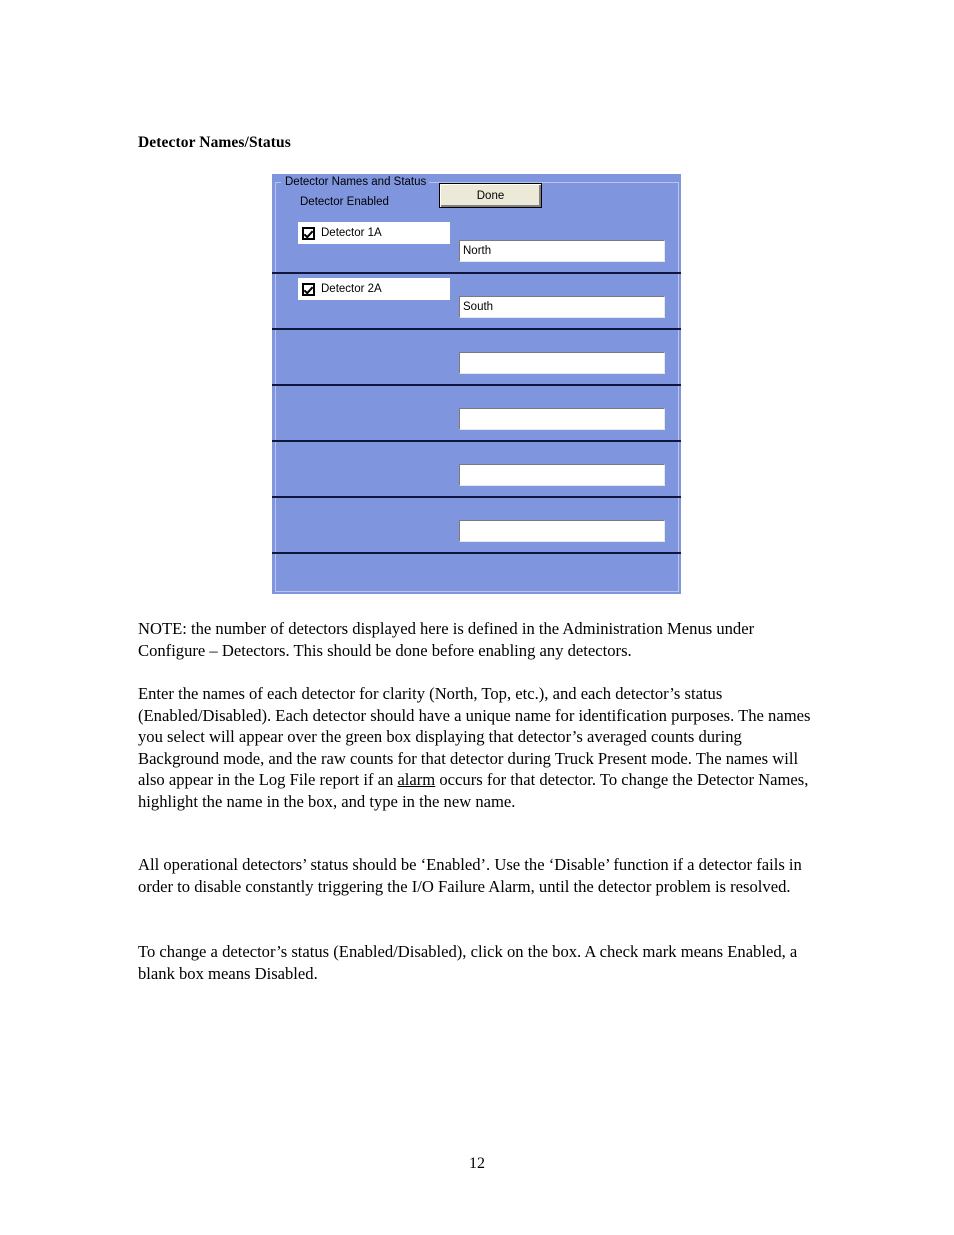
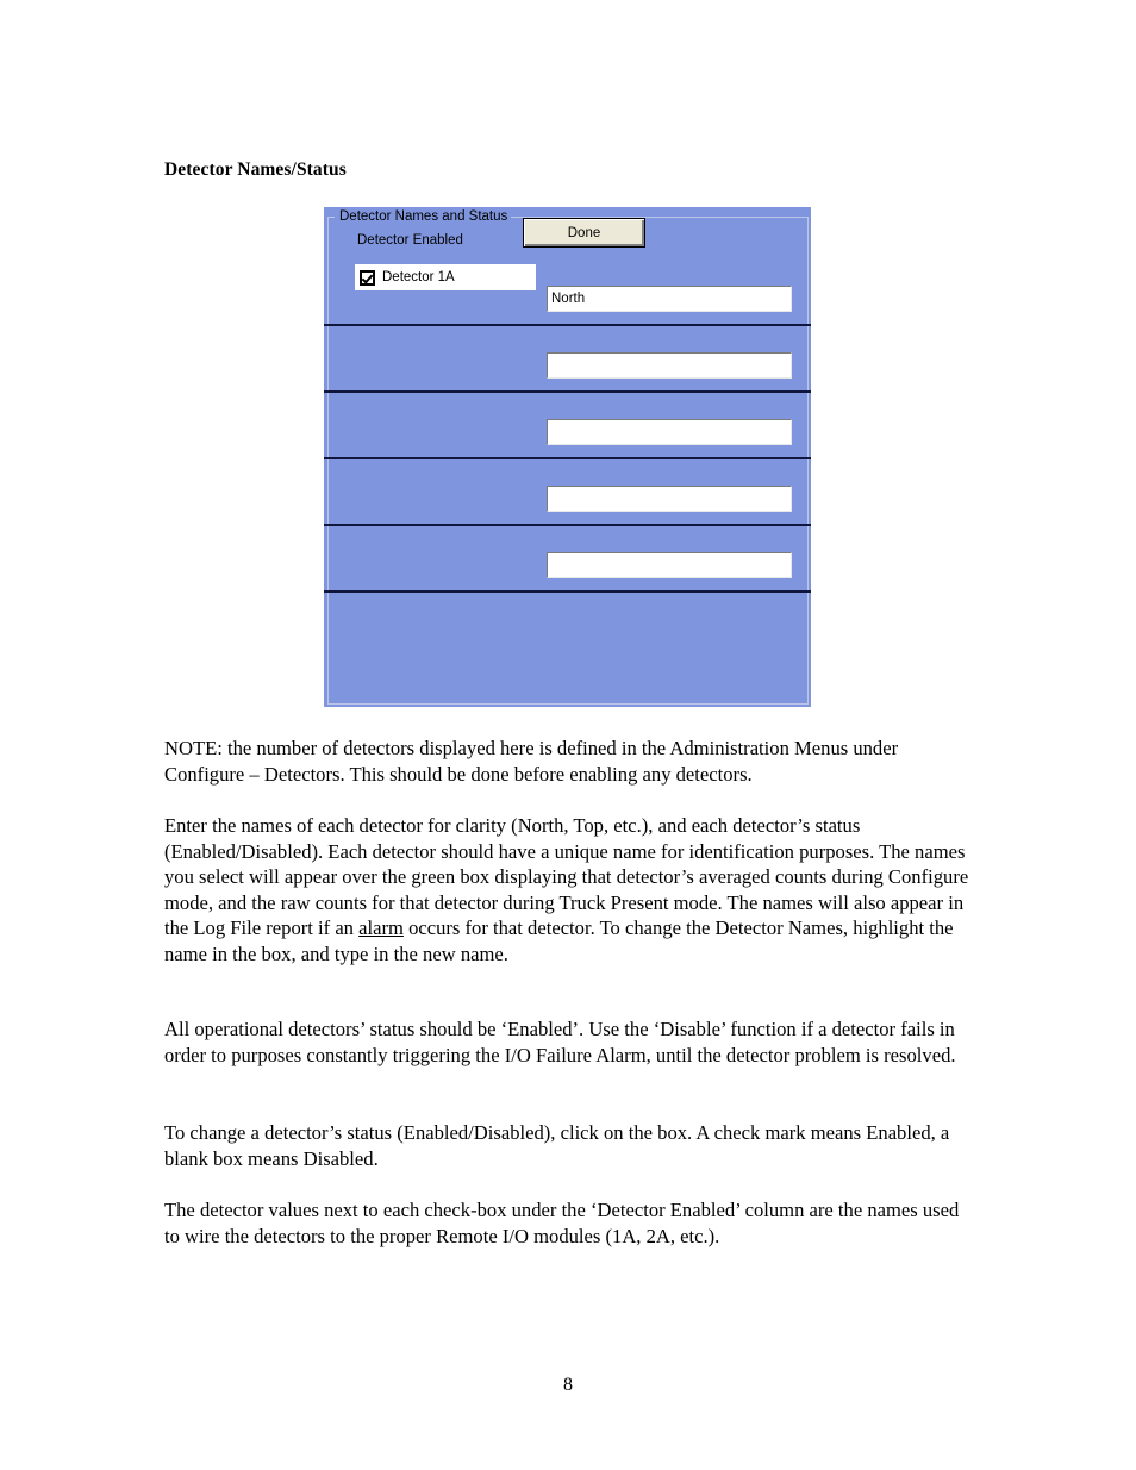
  Detector Names/Status
  Detector Names and Status
  Detector Enabled
  Detector 1A
  North
- Detector 2A
- South
  Done
  NOTE: the number of detectors displayed here is defined in the Administration Menus under Configure – Detectors. This should be done before enabling any detectors.
- Enter the names of each detector for clarity (North, Top, etc.), and each detector’s status (Enabled/Disabled). Each detector should have a unique name for identification purposes. The names you select will appear over the green box displaying that detector’s averaged counts during Background mode, and the raw counts for that detector during Truck Present mode. The names will also appear in the Log File report if an alarm occurs for that detector. To change the Detector Names, highlight the name in the box, and type in the new name.
+ Enter the names of each detector for clarity (North, Top, etc.), and each detector’s status (Enabled/Disabled). Each detector should have a unique name for identification purposes. The names you select will appear over the green box displaying that detector’s averaged counts during Configure mode, and the raw counts for that detector during Truck Present mode. The names will also appear in the Log File report if an alarm occurs for that detector. To change the Detector Names, highlight the name in the box, and type in the new name.
- All operational detectors’ status should be ‘Enabled’. Use the ‘Disable’ function if a detector fails in order to disable constantly triggering the I/O Failure Alarm, until the detector problem is resolved.
+ All operational detectors’ status should be ‘Enabled’. Use the ‘Disable’ function if a detector fails in order to purposes constantly triggering the I/O Failure Alarm, until the detector problem is resolved.
  To change a detector’s status (Enabled/Disabled), click on the box. A check mark means Enabled, a blank box means Disabled.
+ The detector values next to each check-box under the ‘Detector Enabled’ column are the names used to wire the detectors to the proper Remote I/O modules (1A, 2A, etc.).
- 12
+ 8
